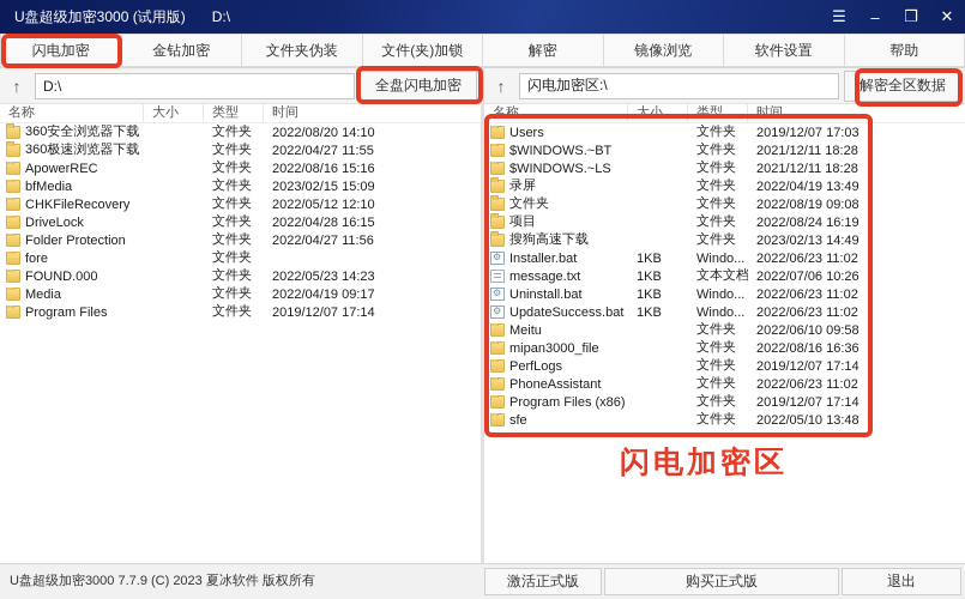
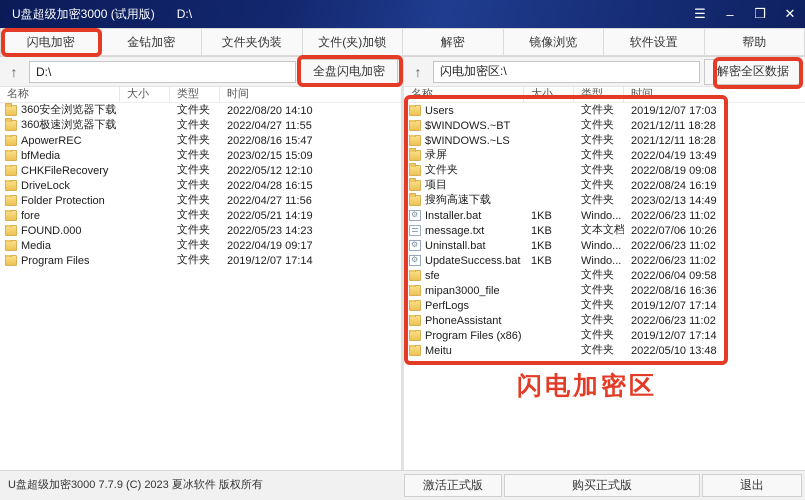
  U盘超级加密3000 (试用版)
  D:\
  ☰
  –
  ❒
  ✕
  闪电加密
  金钻加密
  文件夹伪装
  文件(夹)加锁
  解密
  镜像浏览
  软件设置
  帮助
  ↑
  D:\
  全盘闪电加密
  名称
  大小
  类型
  时间
  360安全浏览器下载
  文件夹
  2022/08/20 14:10
  360极速浏览器下载
  文件夹
  2022/04/27 11:55
  ApowerREC
  文件夹
- 2022/08/16 15:16
+ 2022/08/16 15:47
  bfMedia
  文件夹
  2023/02/15 15:09
  CHKFileRecovery
  文件夹
  2022/05/12 12:10
  DriveLock
  文件夹
  2022/04/28 16:15
  Folder Protection
  文件夹
  2022/04/27 11:56
  fore
  文件夹
+ 2022/05/21 14:19
  FOUND.000
  文件夹
  2022/05/23 14:23
  Media
  文件夹
  2022/04/19 09:17
  Program Files
  文件夹
  2019/12/07 17:14
  ↑
  闪电加密区:\
  解密全区数据
  名称
  大小
  类型
  时间
  Users
  文件夹
  2019/12/07 17:03
  $WINDOWS.~BT
  文件夹
  2021/12/11 18:28
  $WINDOWS.~LS
  文件夹
  2021/12/11 18:28
  录屏
  文件夹
  2022/04/19 13:49
  文件夹
  文件夹
  2022/08/19 09:08
  项目
  文件夹
  2022/08/24 16:19
  搜狗高速下载
  文件夹
  2023/02/13 14:49
  Installer.bat
  1KB
  Windo...
  2022/06/23 11:02
  message.txt
  1KB
  文本文档
  2022/07/06 10:26
  Uninstall.bat
  1KB
  Windo...
  2022/06/23 11:02
  UpdateSuccess.bat
  1KB
  Windo...
  2022/06/23 11:02
- Meitu
+ sfe
  文件夹
- 2022/06/10 09:58
+ 2022/06/04 09:58
  mipan3000_file
  文件夹
  2022/08/16 16:36
  PerfLogs
  文件夹
  2019/12/07 17:14
  PhoneAssistant
  文件夹
  2022/06/23 11:02
  Program Files (x86)
  文件夹
  2019/12/07 17:14
- sfe
+ Meitu
  文件夹
  2022/05/10 13:48
  U盘超级加密3000 7.7.9 (C) 2023 夏冰软件 版权所有
  激活正式版
  购买正式版
  退出
  闪电加密区
